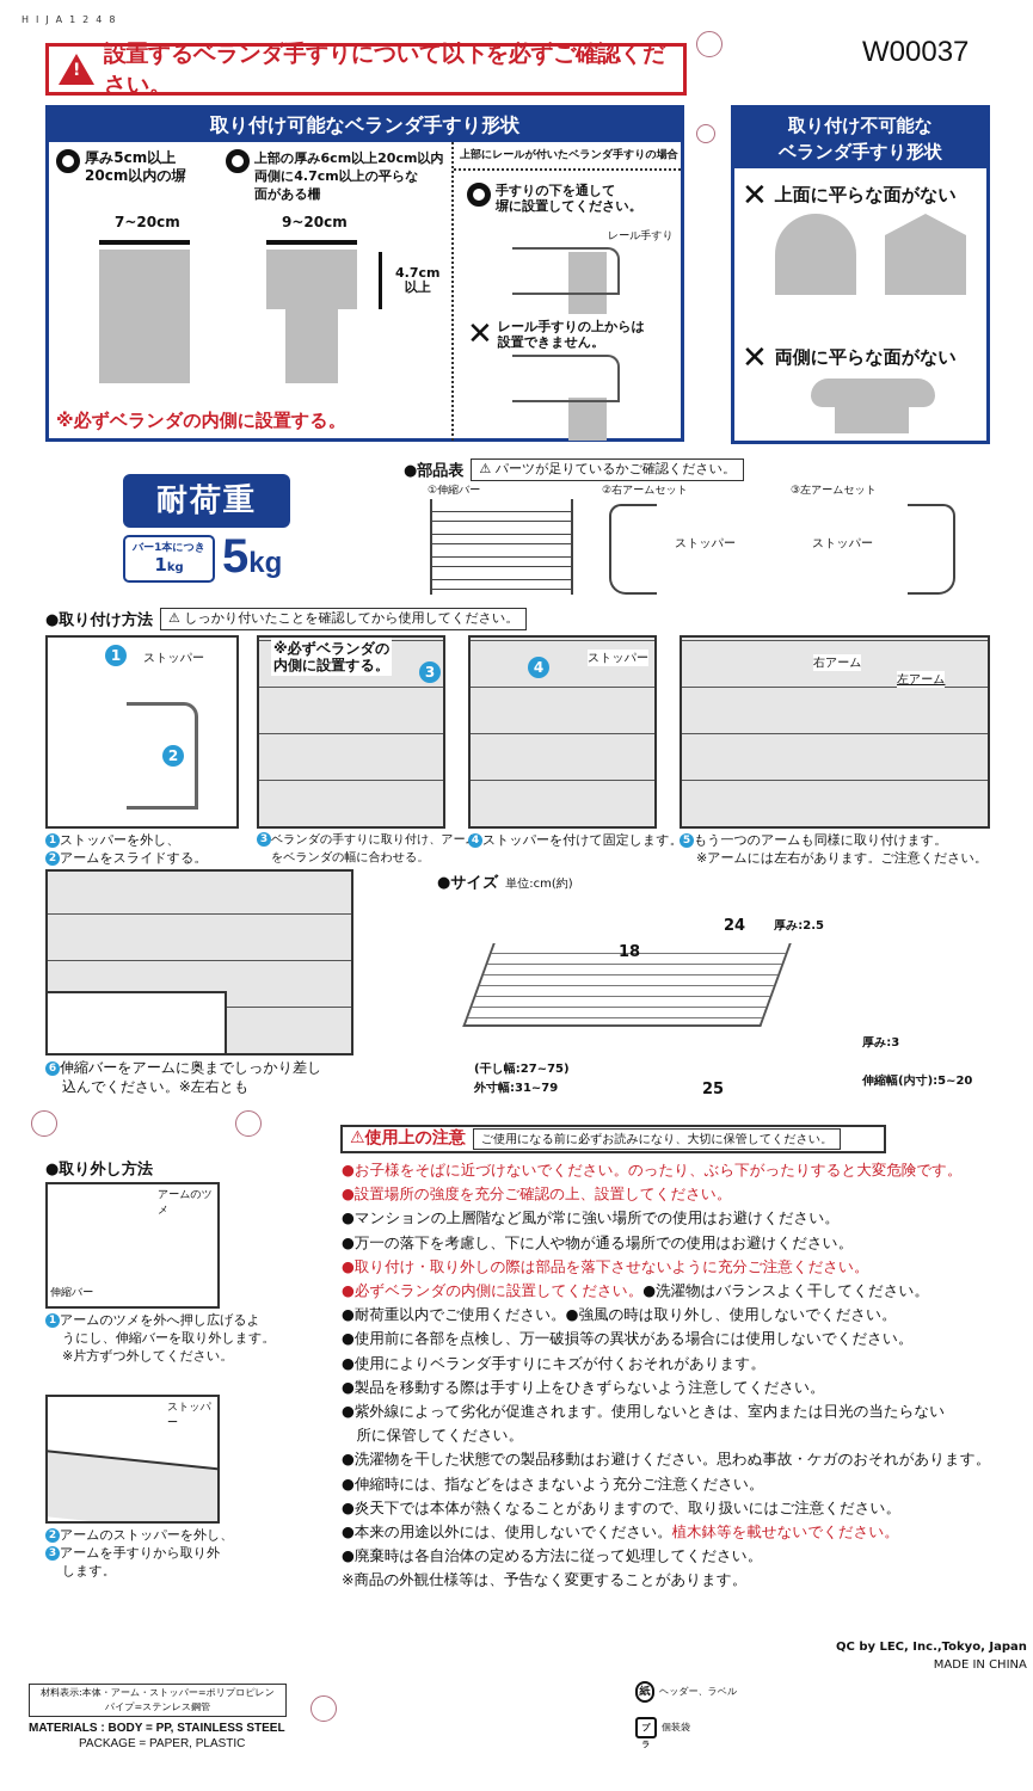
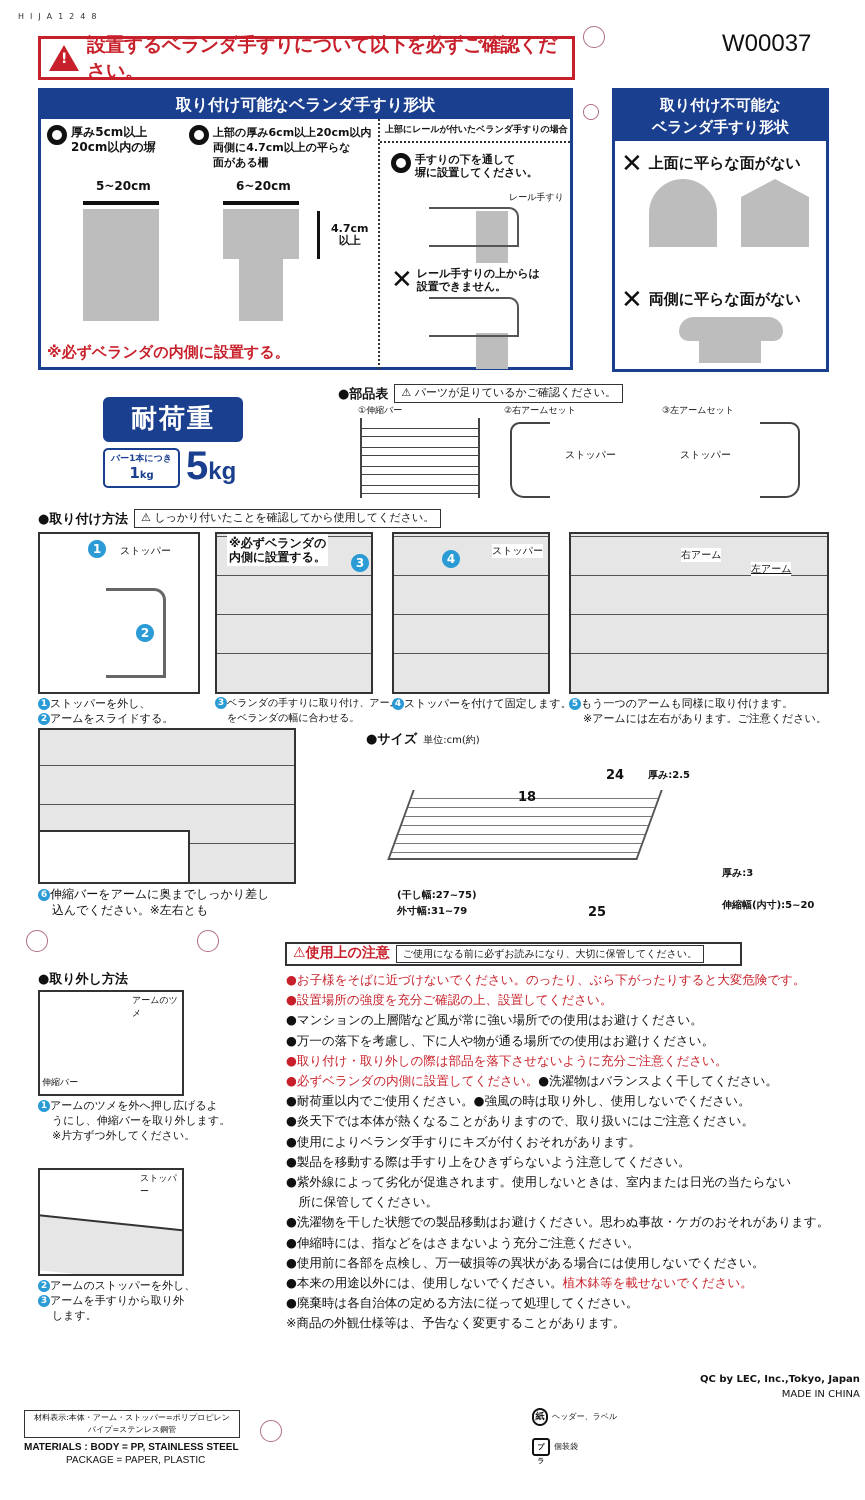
  HIJA1248
  W00037
  設置するベランダ手すりについて以下を必ずご確認ください。
  取り付け可能なベランダ手すり形状
  厚み5cm以上
  20cm以内の塀
  上部の厚み6cm以上20cm以内
  両側に4.7cm以上の平らな
  面がある柵
- 7~20cm
+ 5~20cm
- 9~20cm
+ 6~20cm
  4.7cm
  以上
  ※必ずベランダの内側に設置する。
  上部にレールが付いたベランダ手すりの場合
  手すりの下を通して
  塀に設置してください。
  レール手すり
  ✕
  レール手すりの上からは
  設置できません。
  取り付け不可能な
  ベランダ手すり形状
  ✕
  上面に平らな面がない
  ✕
  両側に平らな面がない
  耐荷重
  バー1本につき
  1kg
  5kg
  ●部品表
  ⚠ パーツが足りているかご確認ください。
  ①伸縮バー
  ②右アームセット
  ストッパー
  ③左アームセット
  ストッパー
  ●取り付け方法
  ⚠ しっかり付いたことを確認してから使用してください。
  1
  ストッパー
  2
  1 ストッパーを外し、
  2 アームをスライドする。
  ※必ずベランダの
  内側に設置する。
  3
  3 ベランダの手すりに取り付け、アー
  をベランダの幅に合わせる。
  4
  ストッパー
  4 ストッパーを付けて固定します。
  右アーム
  左アーム
  5 もう一つのアームも同様に取り付けます。
  ※アームには左右があります。ご注意ください。
  6 伸縮バーをアームに奥までしっかり差し
  込んでください。※左右とも
  ●サイズ
  単位:cm(約)
  18
  24
  厚み:2.5
  厚み:3
  (干し幅:27~75)
  外寸幅:31~79
  25
  伸縮幅(内寸):5~20
  ●取り外し方法
  アームのツメ
  伸縮バー
  1 アームのツメを外へ押し広げるよ
  うにし、伸縮バーを取り外します。
  ※片方ずつ外してください。
  ストッパー
  2 アームのストッパーを外し、
  3 アームを手すりから取り外
  します。
  ⚠使用上の注意
  ご使用になる前に必ずお読みになり、大切に保管してください。
  ●お子様をそばに近づけないでください。のったり、ぶら下がったりすると大変危険です。
  ●設置場所の強度を充分ご確認の上、設置してください。
  ●マンションの上層階など風が常に強い場所での使用はお避けください。
  ●万一の落下を考慮し、下に人や物が通る場所での使用はお避けください。
  ●取り付け・取り外しの際は部品を落下させないように充分ご注意ください。
  ●必ずベランダの内側に設置してください。●洗濯物はバランスよく干してください。
  ●耐荷重以内でご使用ください。●強風の時は取り外し、使用しないでください。
- ●使用前に各部を点検し、万一破損等の異状がある場合には使用しないでください。
+ ●炎天下では本体が熱くなることがありますので、取り扱いにはご注意ください。
  ●使用によりベランダ手すりにキズが付くおそれがあります。
  ●製品を移動する際は手すり上をひきずらないよう注意してください。
  ●紫外線によって劣化が促進されます。使用しないときは、室内または日光の当たらない
  所に保管してください。
  ●洗濯物を干した状態での製品移動はお避けください。思わぬ事故・ケガのおそれがあります。
  ●伸縮時には、指などをはさまないよう充分ご注意ください。
- ●炎天下では本体が熱くなることがありますので、取り扱いにはご注意ください。
+ ●使用前に各部を点検し、万一破損等の異状がある場合には使用しないでください。
  ●本来の用途以外には、使用しないでください。植木鉢等を載せないでください。
  ●廃棄時は各自治体の定める方法に従って処理してください。
  ※商品の外観仕様等は、予告なく変更することがあります。
  QC by LEC, Inc.,Tokyo, Japan
  MADE IN CHINA
  材料表示:本体・アーム・ストッパー=ポリプロピレン
  パイプ=ステンレス鋼管
  MATERIALS : BODY = PP, STAINLESS STEEL
  PACKAGE = PAPER, PLASTIC
  紙
  ヘッダー、ラベル
  プラ
  個装袋
